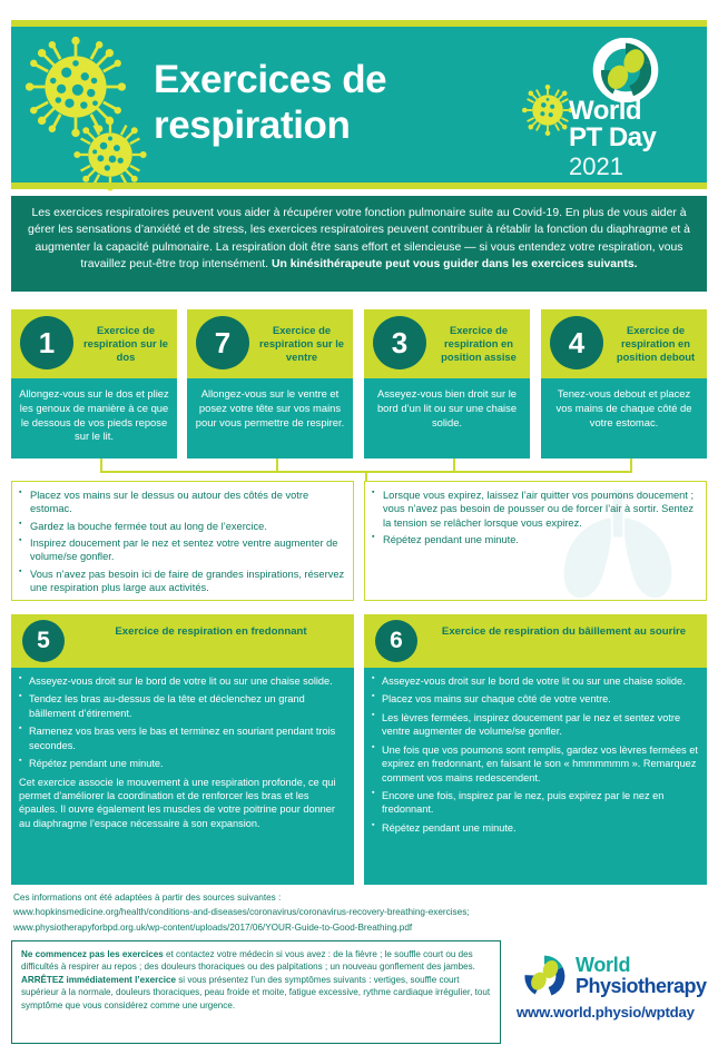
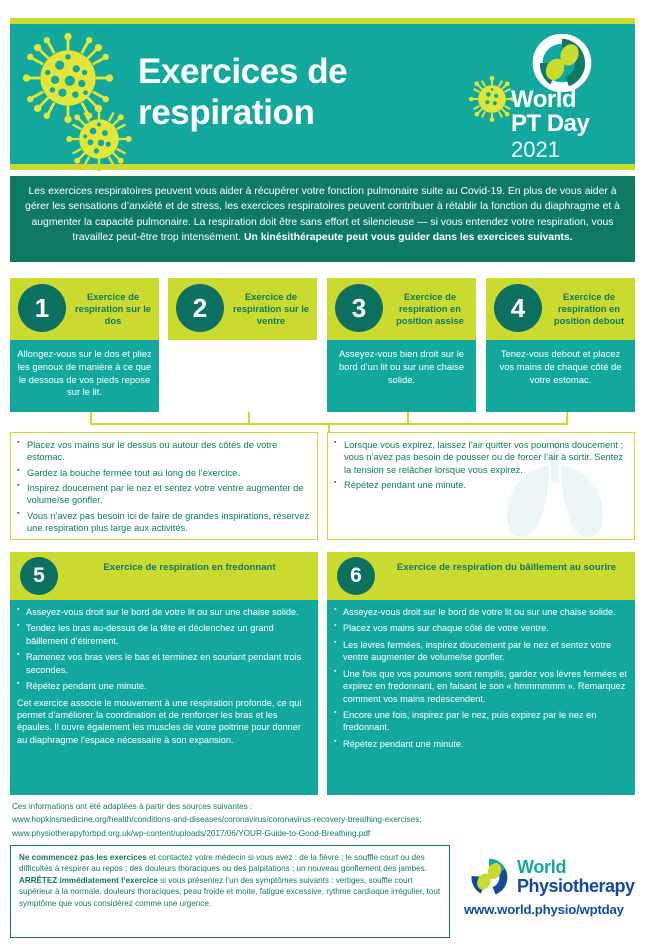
  Exercices de
  respiration
  World
  PT Day
  2021
  Les exercices respiratoires peuvent vous aider à récupérer votre fonction pulmonaire suite au Covid-19. En plus de vous aider à gérer les sensations d’anxiété et de stress, les exercices respiratoires peuvent contribuer à rétablir la fonction du diaphragme et à augmenter la capacité pulmonaire. La respiration doit être sans effort et silencieuse — si vous entendez votre respiration, vous travaillez peut-être trop intensément. Un kinésithérapeute peut vous guider dans les exercices suivants.
  1
  Exercice de respiration sur le dos
  Allongez-vous sur le dos et pliez les genoux de manière à ce que le dessous de vos pieds repose sur le lit.
- 7
+ 2
  Exercice de respiration sur le ventre
- Allongez-vous sur le ventre et posez votre tête sur vos mains pour vous permettre de respirer.
  3
  Exercice de respiration en position assise
  Asseyez-vous bien droit sur le bord d’un lit ou sur une chaise solide.
  4
  Exercice de respiration en position debout
  Tenez-vous debout et placez vos mains de chaque côté de votre estomac.
  Placez vos mains sur le dessus ou autour des côtés de votre estomac.
  Gardez la bouche fermée tout au long de l’exercice.
  Inspirez doucement par le nez et sentez votre ventre augmenter de volume/se gonfler.
  Vous n’avez pas besoin ici de faire de grandes inspirations, réservez une respiration plus large aux activités.
  Lorsque vous expirez, laissez l’air quitter vos poumons doucement ; vous n’avez pas besoin de pousser ou de forcer l’air à sortir. Sentez la tension se relâcher lorsque vous expirez.
  Répétez pendant une minute.
  5
  Exercice de respiration en fredonnant
  Asseyez-vous droit sur le bord de votre lit ou sur une chaise solide.
  Tendez les bras au-dessus de la tête et déclenchez un grand bâillement d’étirement.
  Ramenez vos bras vers le bas et terminez en souriant pendant trois secondes.
  Répétez pendant une minute.
  Cet exercice associe le mouvement à une respiration profonde, ce qui permet d’améliorer la coordination et de renforcer les bras et les épaules. Il ouvre également les muscles de votre poitrine pour donner au diaphragme l’espace nécessaire à son expansion.
  6
  Exercice de respiration du bâillement au sourire
  Asseyez-vous droit sur le bord de votre lit ou sur une chaise solide.
  Placez vos mains sur chaque côté de votre ventre.
  Les lèvres fermées, inspirez doucement par le nez et sentez votre ventre augmenter de volume/se gonfler.
  Une fois que vos poumons sont remplis, gardez vos lèvres fermées et expirez en fredonnant, en faisant le son « hmmmmmm ». Remarquez comment vos mains redescendent.
  Encore une fois, inspirez par le nez, puis expirez par le nez en fredonnant.
  Répétez pendant une minute.
  Ces informations ont été adaptées à partir des sources suivantes :
  www.hopkinsmedicine.org/health/conditions-and-diseases/coronavirus/coronavirus-recovery-breathing-exercises;
  www.physiotherapyforbpd.org.uk/wp-content/uploads/2017/06/YOUR-Guide-to-Good-Breathing.pdf
  Ne commencez pas les exercices et contactez votre médecin si vous avez : de la fièvre ; le souffle court ou des difficultés à respirer au repos ; des douleurs thoraciques ou des palpitations ; un nouveau gonflement des jambes.
  ARRÊTEZ immédiatement l’exercice si vous présentez l’un des symptômes suivants : vertiges, souffle court supérieur à la normale, douleurs thoraciques, peau froide et moite, fatigue excessive, rythme cardiaque irrégulier, tout symptôme que vous considérez comme une urgence.
  World
  Physiotherapy
  www.world.physio/wptday
